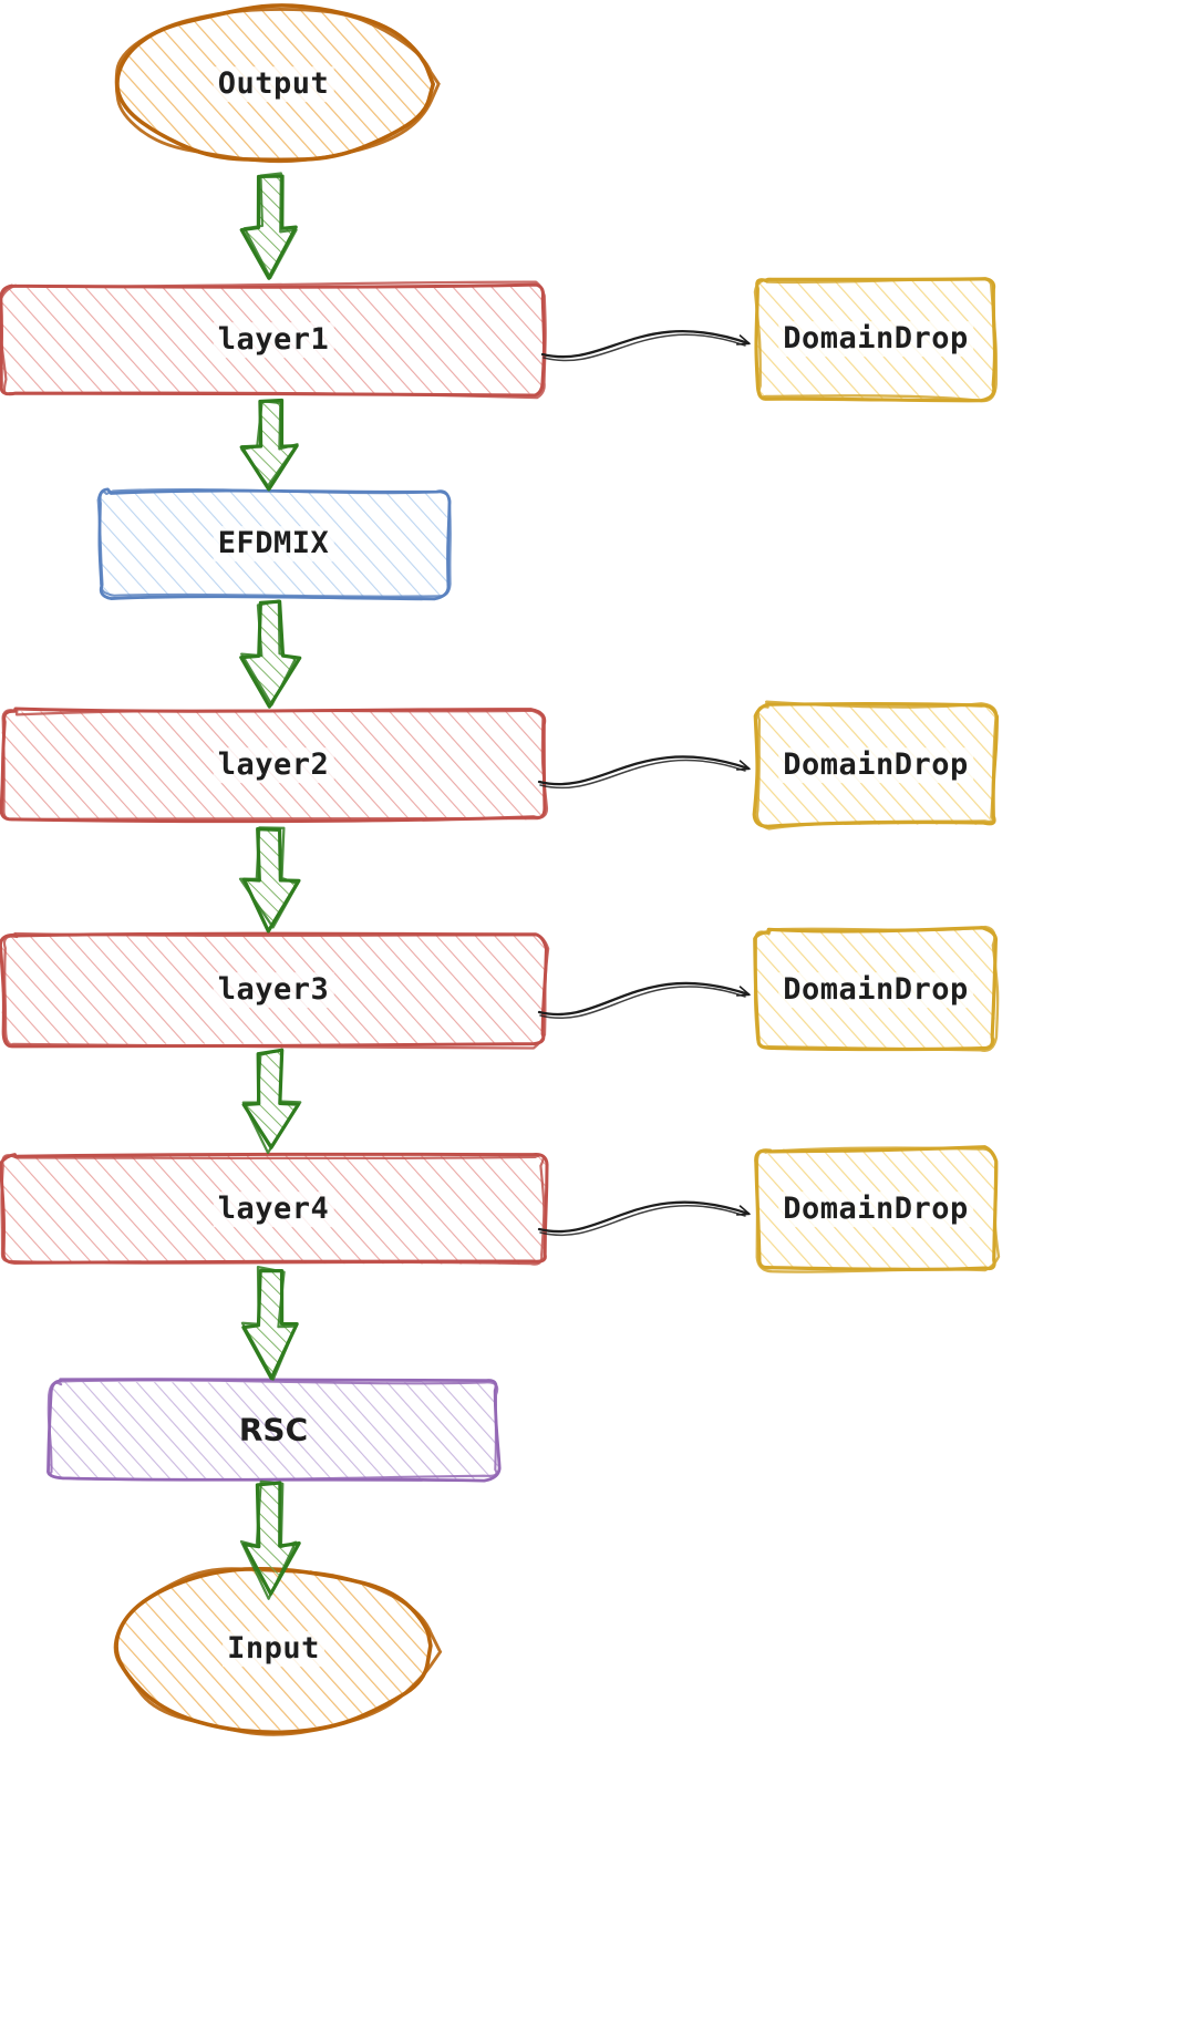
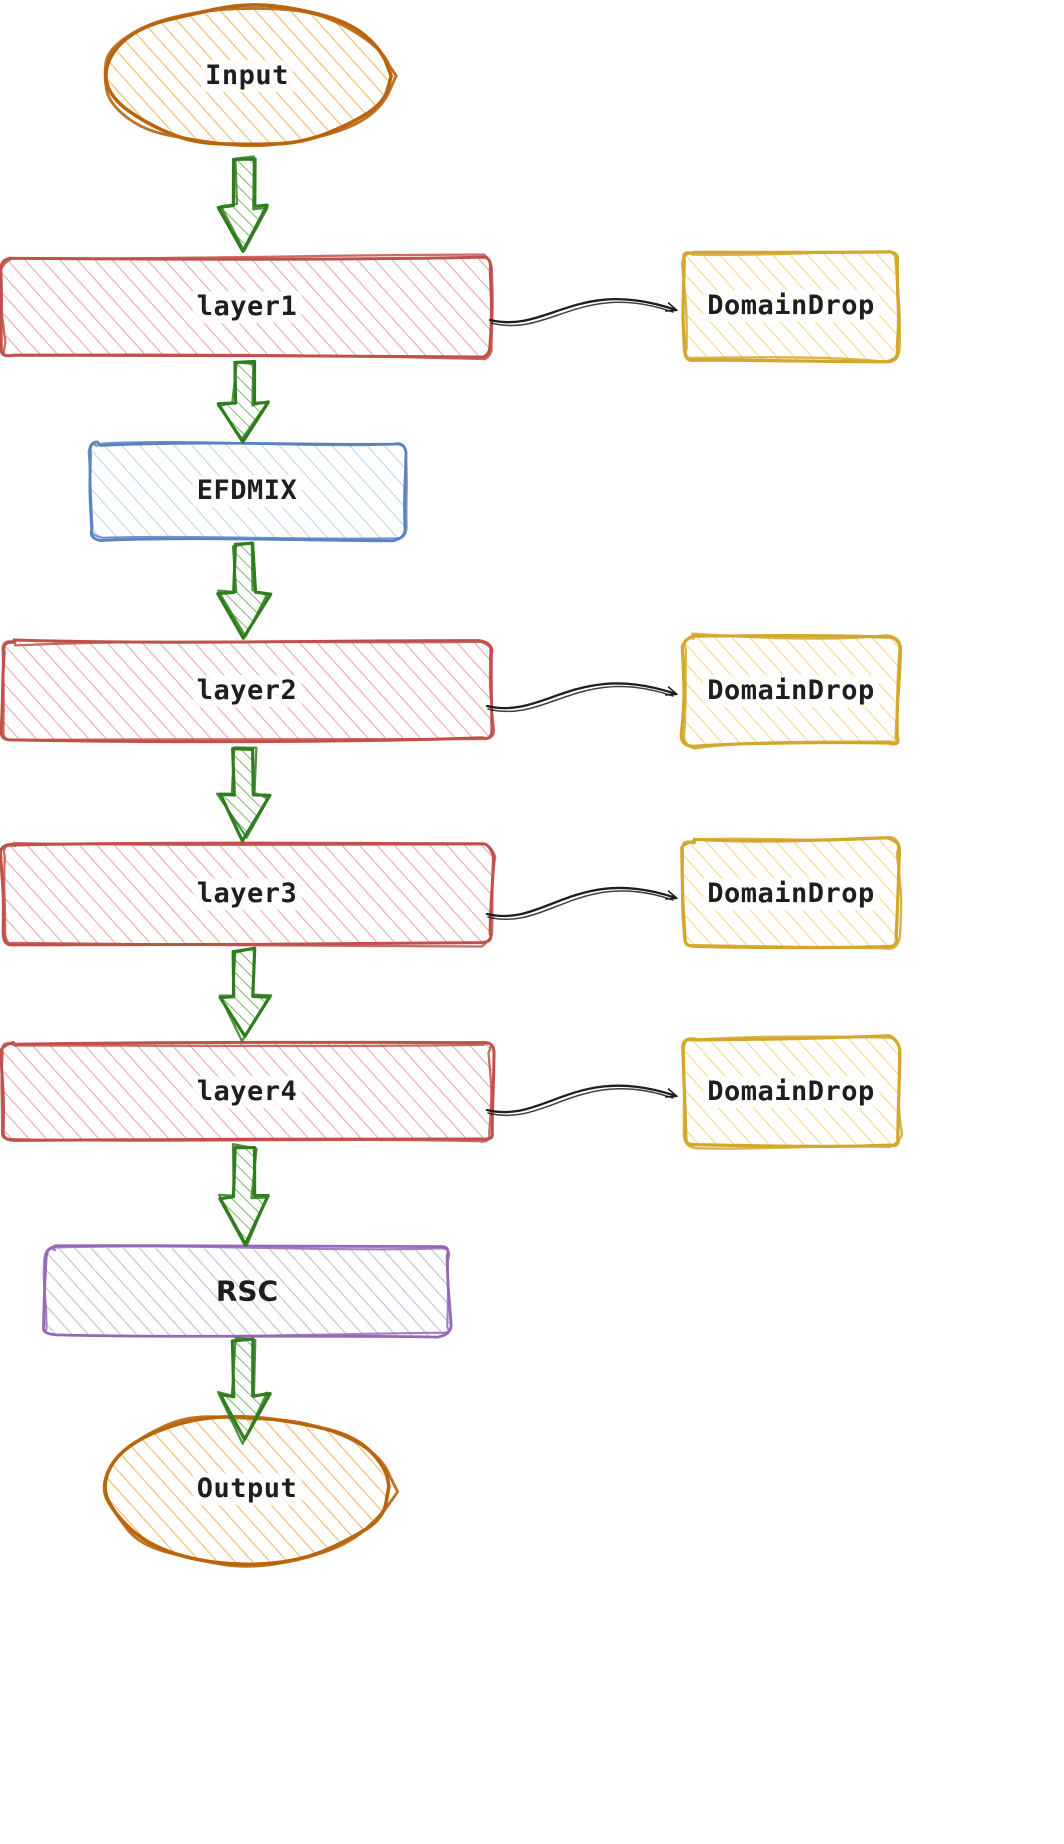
- Output
+ Input
  layer1
  EFDMIX
  layer2
  layer3
  layer4
  RSC
- Input
+ Output
  DomainDrop
  DomainDrop
  DomainDrop
  DomainDrop
